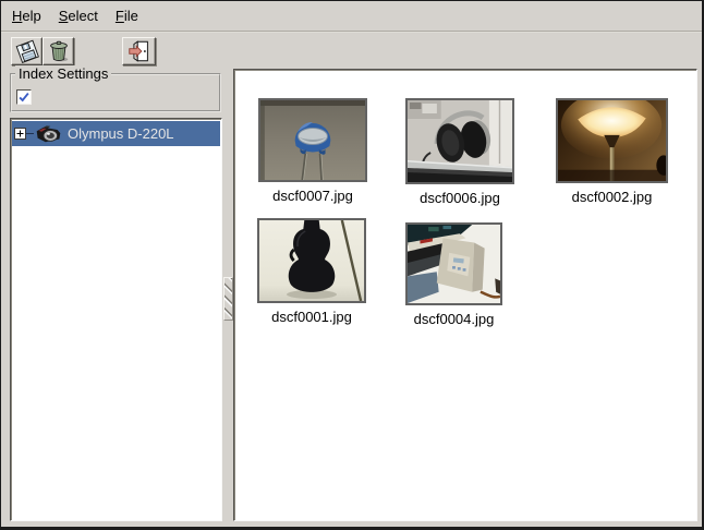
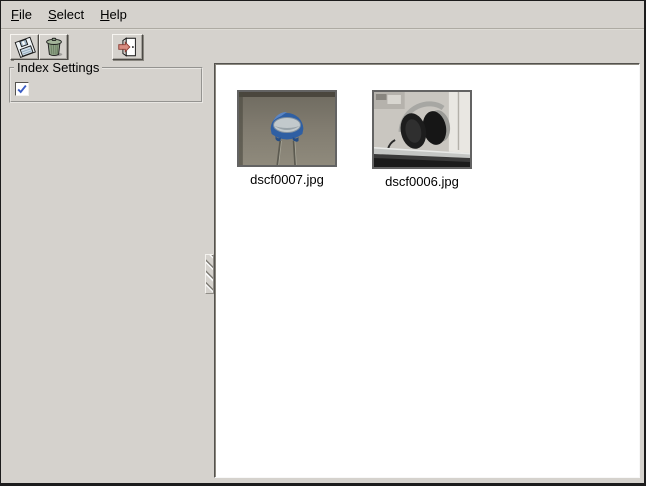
- Help
+ File
  Select
- File
+ Help
  Index Settings
- Olympus D-220L
  dscf0007.jpg
  dscf0006.jpg
- dscf0002.jpg
- dscf0001.jpg
- dscf0004.jpg
